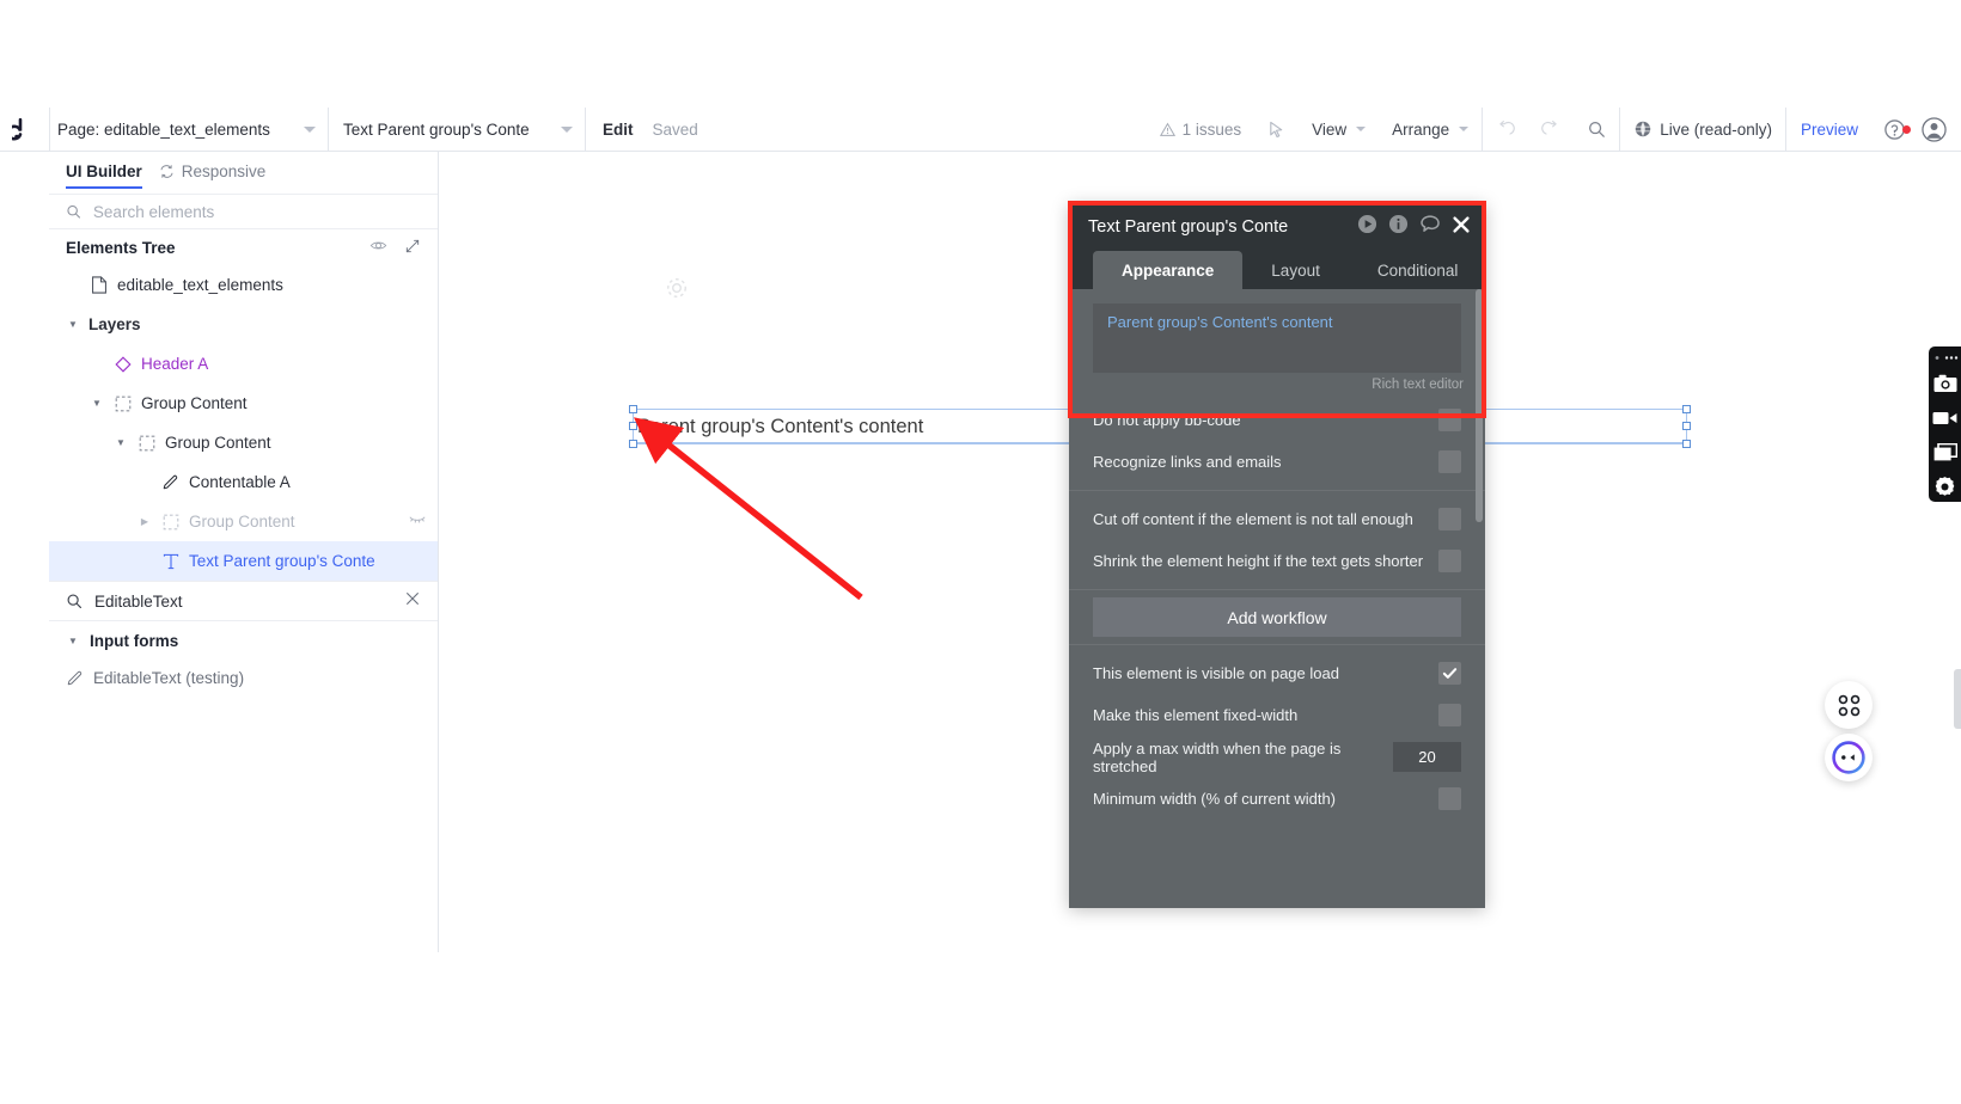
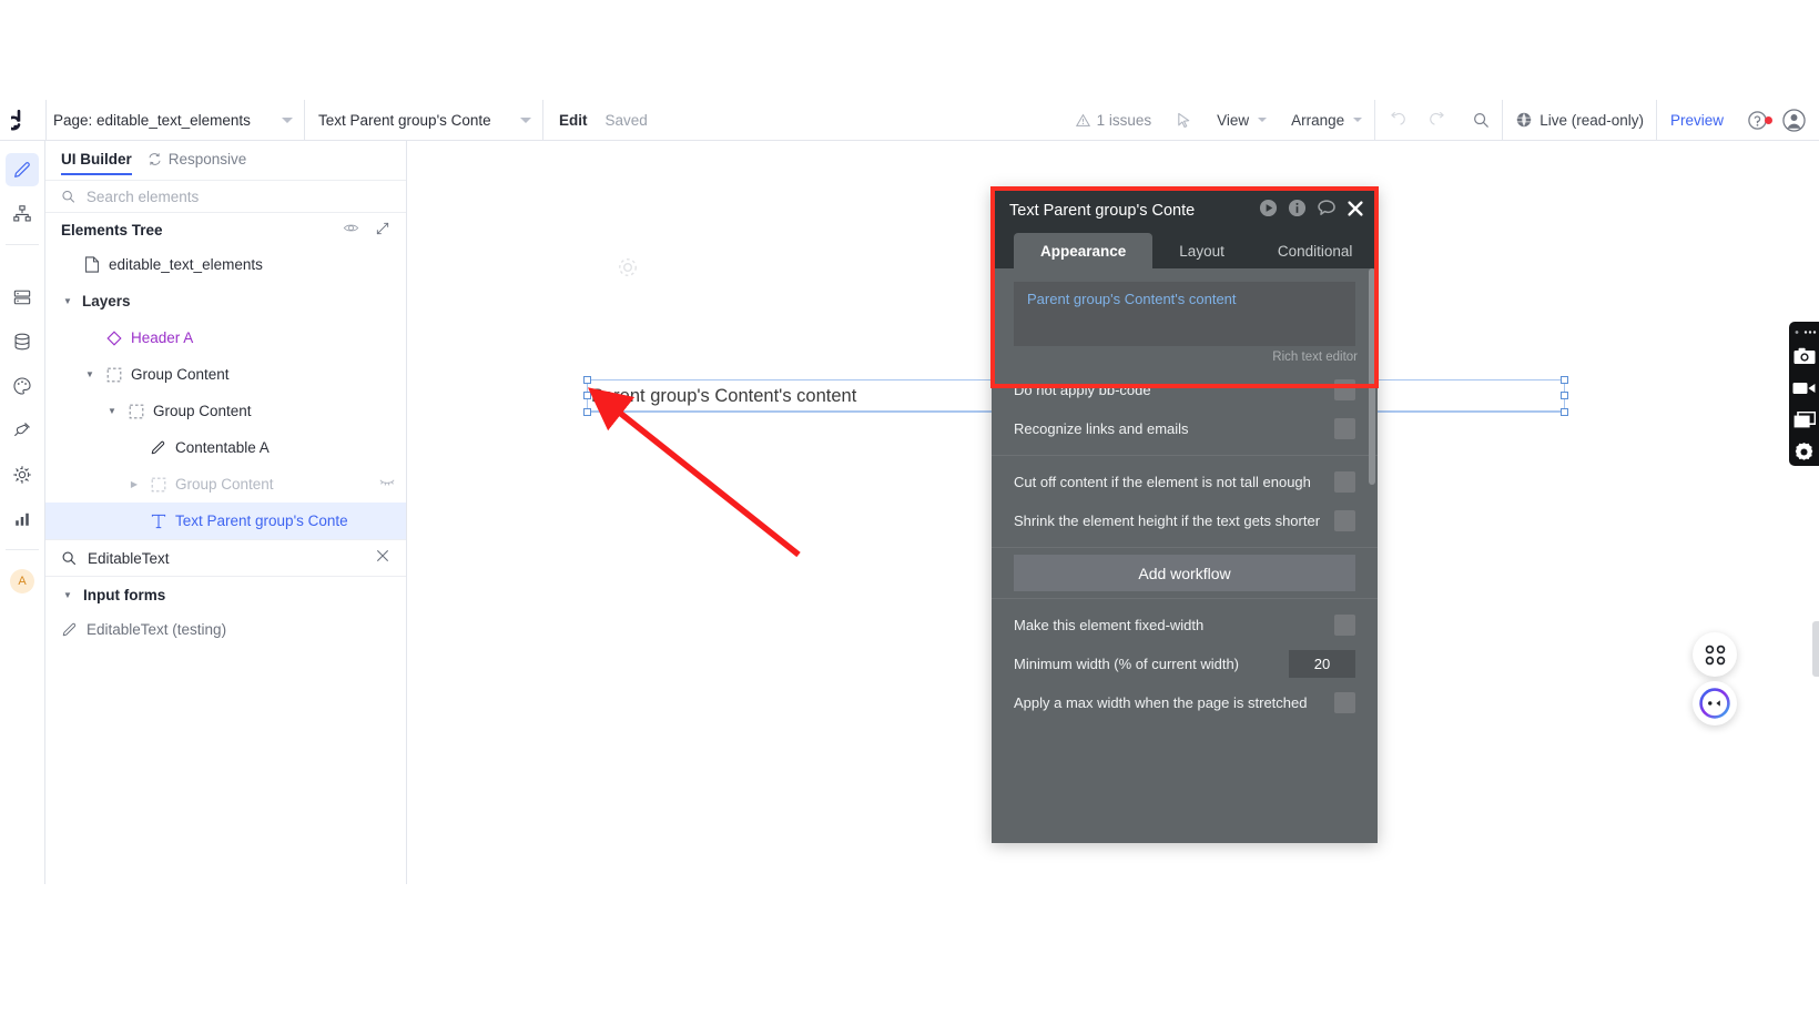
  Page: editable_text_elements
  Text Parent group's Conte
  Edit
  Saved
  1 issues
  View
  Arrange
  Live (read-only)
  Preview
+ A
  UI Builder
  Responsive
  Search elements
  Elements Tree
  editable_text_elements
  ▼
  Layers
  Header A
  ▼
  Group Content
  ▼
  Group Content
  Contentable A
  ▶
  Group Content
  Text Parent group's Conte
  EditableText
  ▼
  Input forms
  EditableText (testing)
  arent group's Content's content
  Text Parent group's Conte
  Appearance
  Layout
  Conditional
  Parent group's Content's content
  Rich text editor
  Do not apply bb-code
  Recognize links and emails
  Cut off content if the element is not tall enough
  Shrink the element height if the text gets shorter
  Add workflow
- This element is visible on page load
  Make this element fixed-width
- Apply a max width when the page is stretched
+ Minimum width (% of current width)
  20
- Minimum width (% of current width)
+ Apply a max width when the page is stretched
